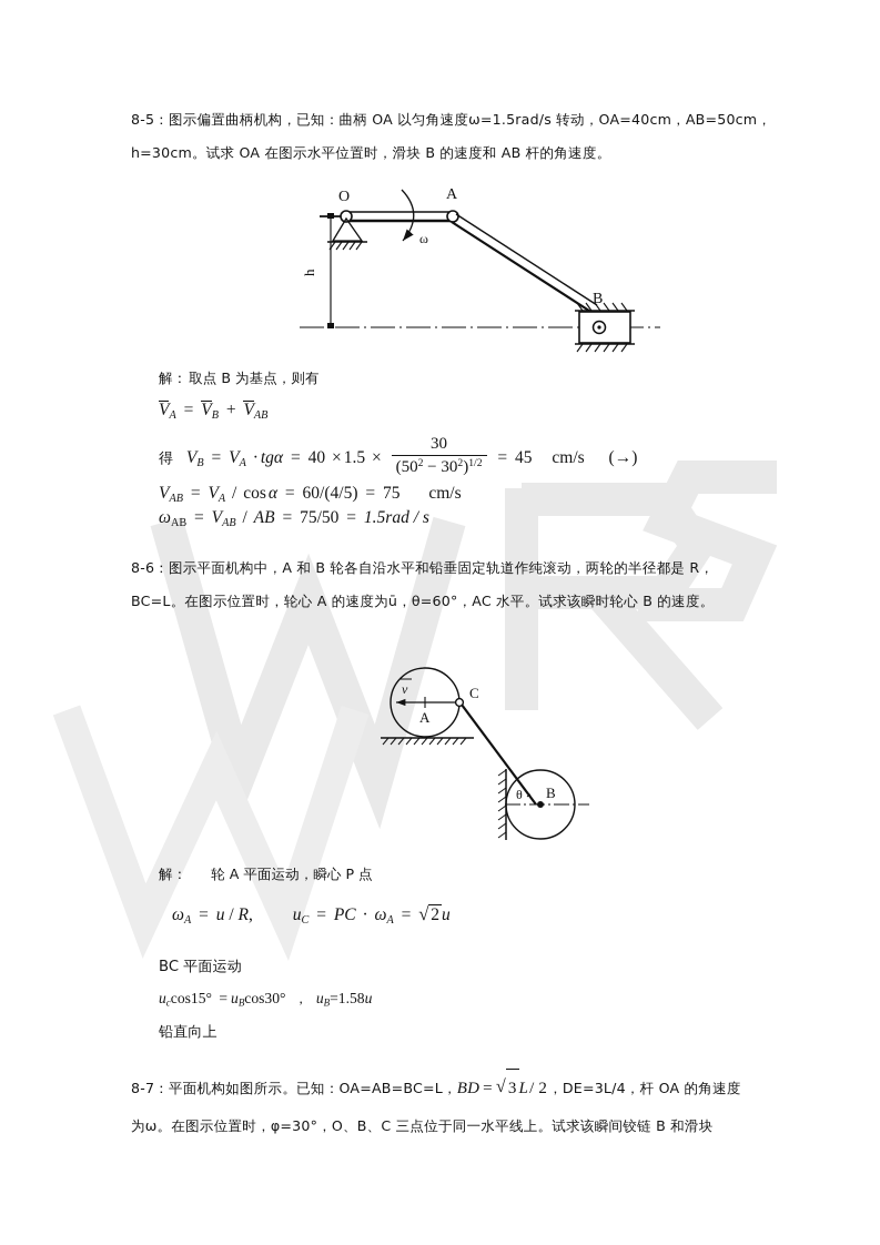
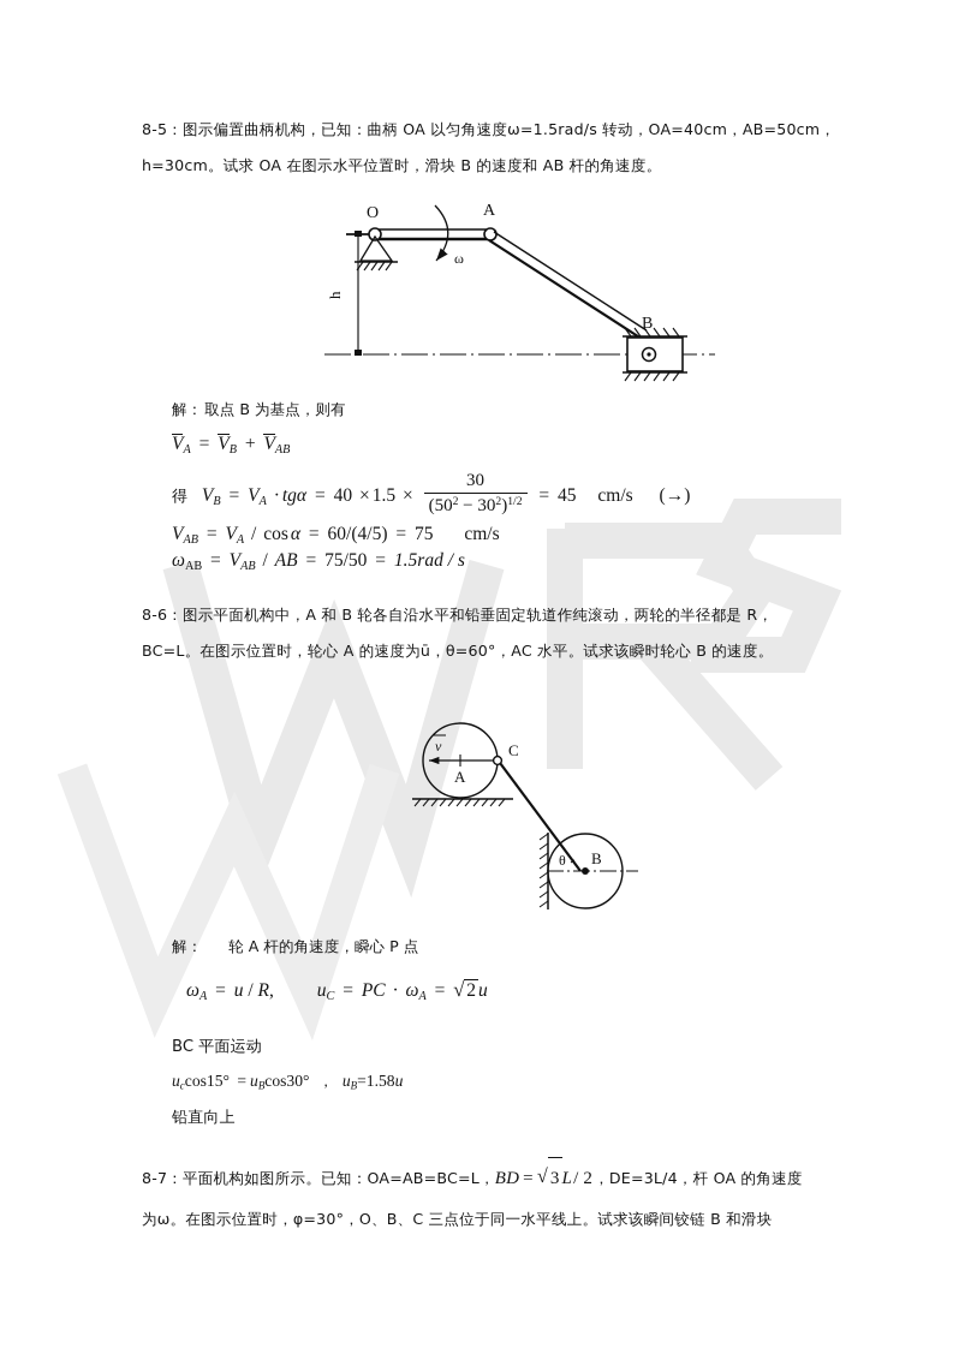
  8-5：图示偏置曲柄机构，已知：曲柄 OA 以匀角速度ω=1.5rad/s 转动，OA=40cm，AB=50cm，
  h=30cm。试求 OA 在图示水平位置时，滑块 B 的速度和 AB 杆的角速度。
  O
  ω
  A
  B
  解： 取点 B 为基点，则有
  VA = VB + VAB
  得 VB = VA ·tgα = 40 ×1.5 ×
  30
  (502 − 302)1/2
  = 45 cm/s (→)
  VAB = VA / cosα = 60/(4/5) = 75 cm/s
  ωAB = VAB / AB = 75/50 = 1.5rad / s
  8-6：图示平面机构中，A 和 B 轮各自沿水平和铅垂固定轨道作纯滚动，两轮的半径都是 R，
  BC=L。在图示位置时，轮心 A 的速度为ū，θ=60°，AC 水平。试求该瞬时轮心 B 的速度。
  A
  v
  C
  B
  θ
- 解： 轮 A 平面运动，瞬心 P 点
+ 解： 轮 A 杆的角速度，瞬心 P 点
  ωA = u / R, uC = PC · ωA =
  √
  2u
  BC 平面运动
  uccos15° = uBcos30° ， uB=1.58u
  铅直向上
  8-7：平面机构如图所示。已知：OA=AB=BC=L，BD =
  √
  3 L/ 2，DE=3L/4，杆 OA 的角速度
  为ω。在图示位置时，φ=30°，O、B、C 三点位于同一水平线上。试求该瞬间铰链 B 和滑块
